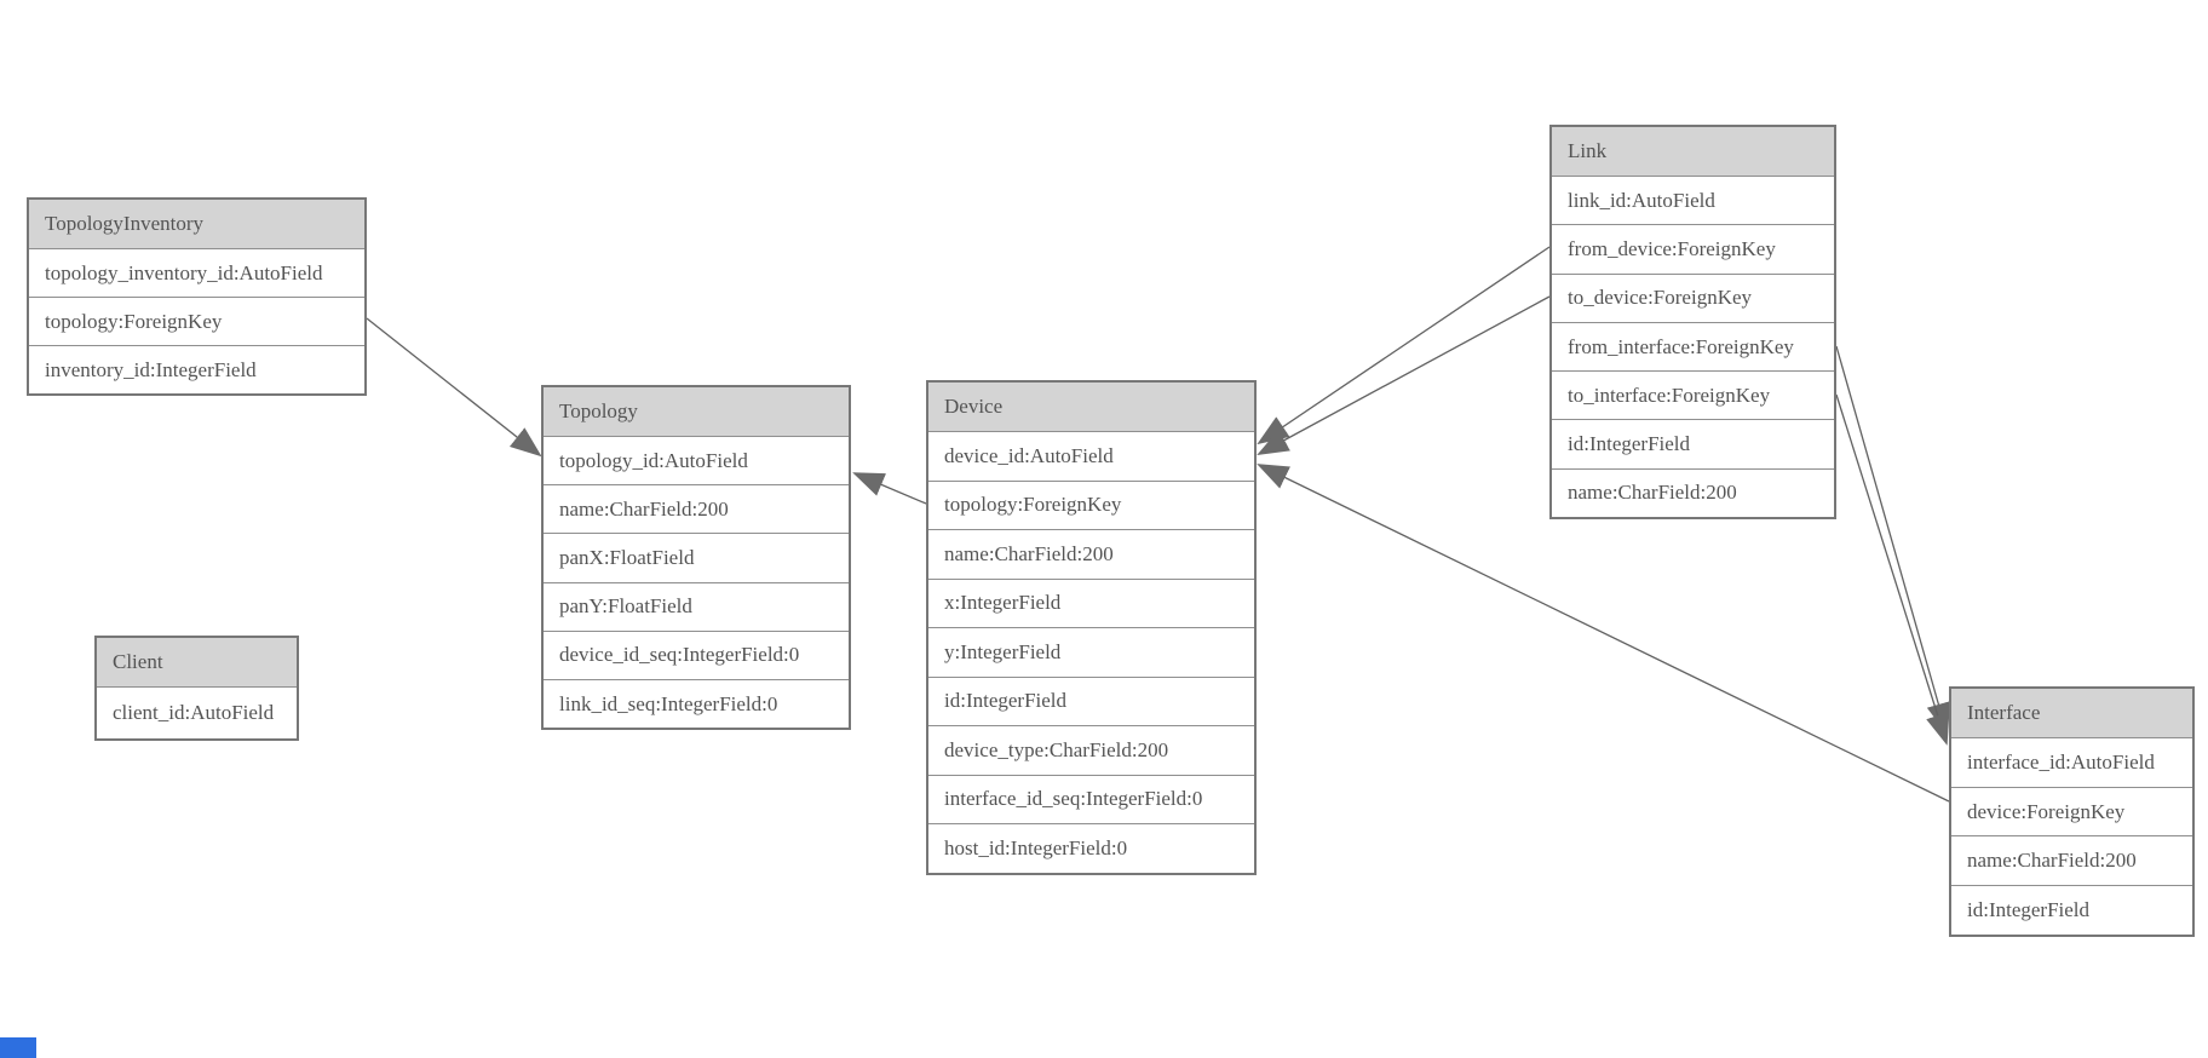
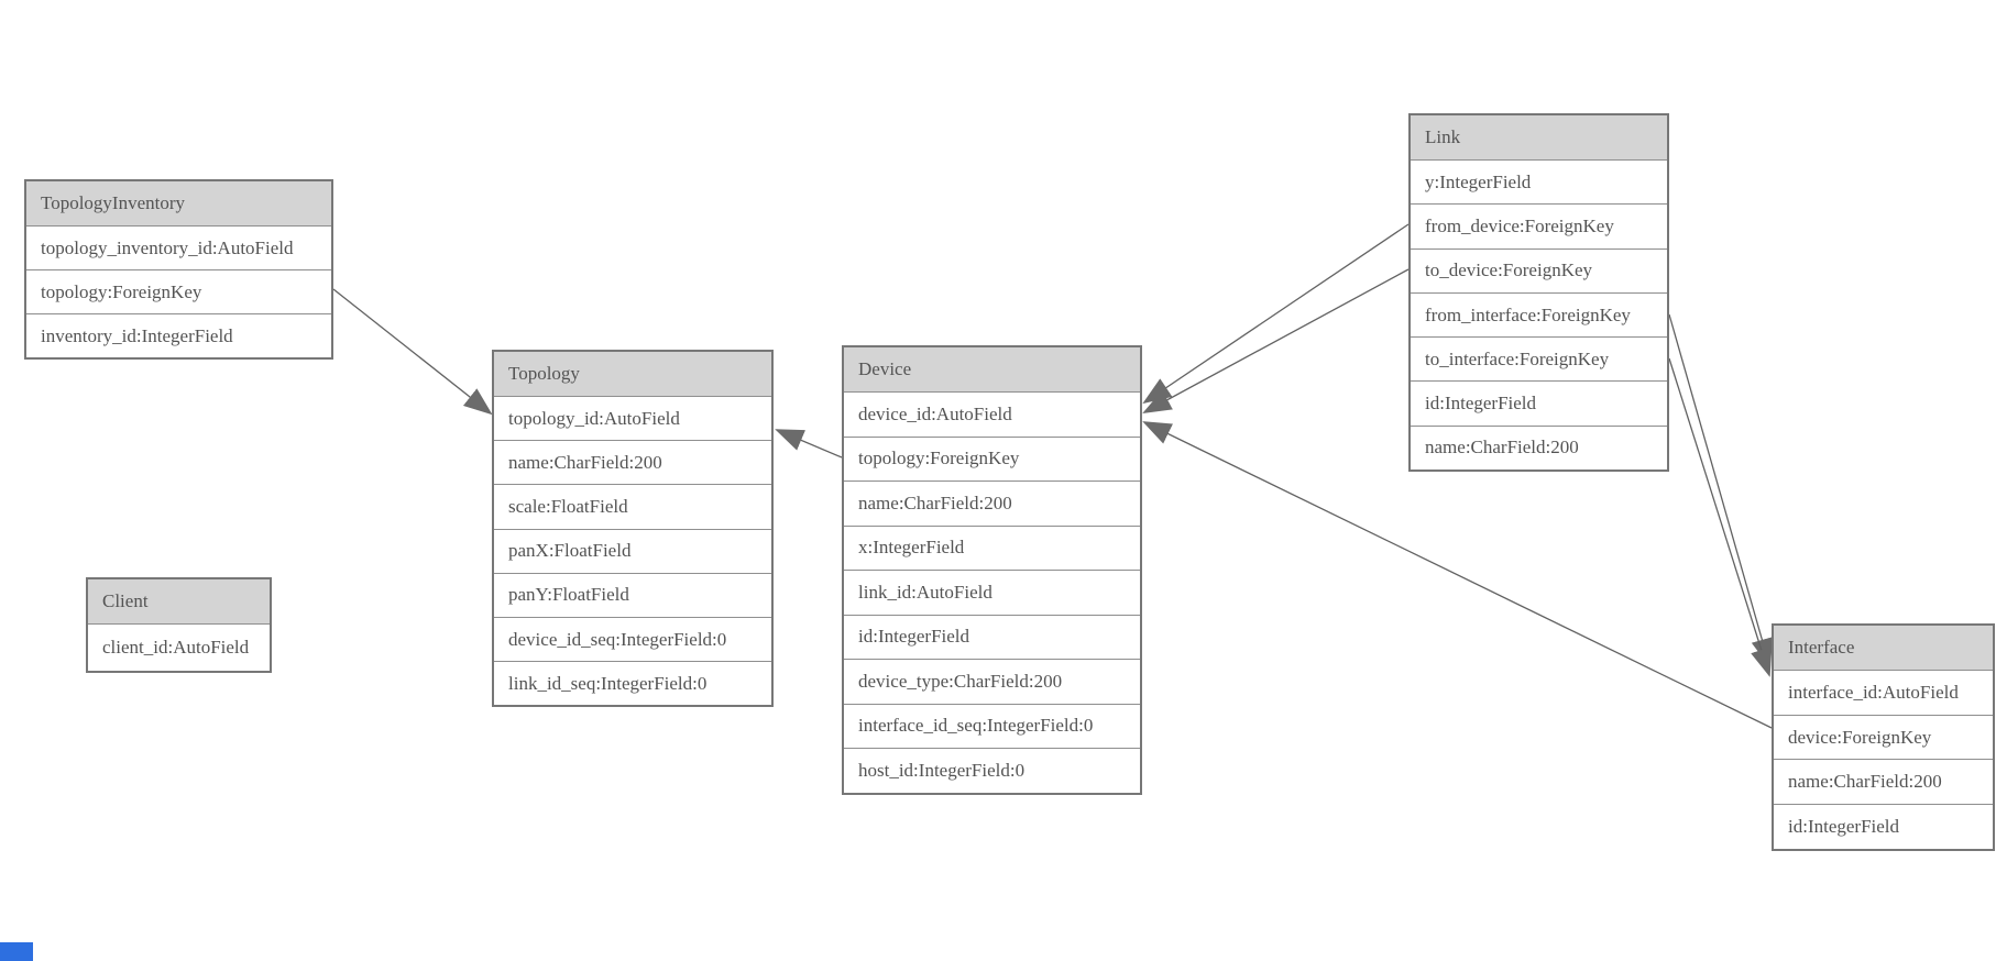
  TopologyInventory
  topology_inventory_id:AutoField
  topology:ForeignKey
  inventory_id:IntegerField
  Topology
  topology_id:AutoField
  name:CharField:200
+ scale:FloatField
  panX:FloatField
  panY:FloatField
  device_id_seq:IntegerField:0
  link_id_seq:IntegerField:0
  Client
  client_id:AutoField
  Device
  device_id:AutoField
  topology:ForeignKey
  name:CharField:200
  x:IntegerField
- y:IntegerField
+ link_id:AutoField
  id:IntegerField
  device_type:CharField:200
  interface_id_seq:IntegerField:0
  host_id:IntegerField:0
  Link
- link_id:AutoField
+ y:IntegerField
  from_device:ForeignKey
  to_device:ForeignKey
  from_interface:ForeignKey
  to_interface:ForeignKey
  id:IntegerField
  name:CharField:200
  Interface
  interface_id:AutoField
  device:ForeignKey
  name:CharField:200
  id:IntegerField
